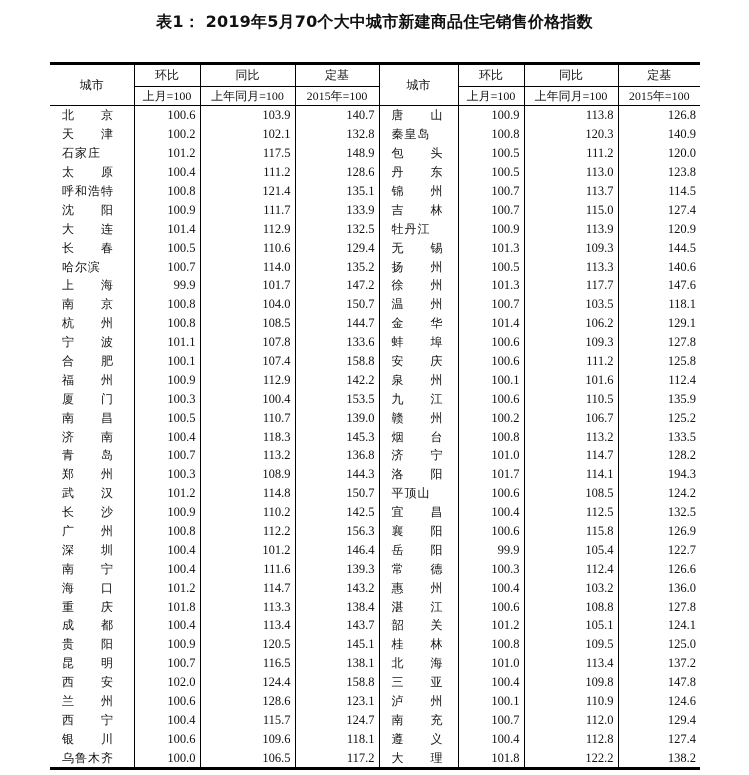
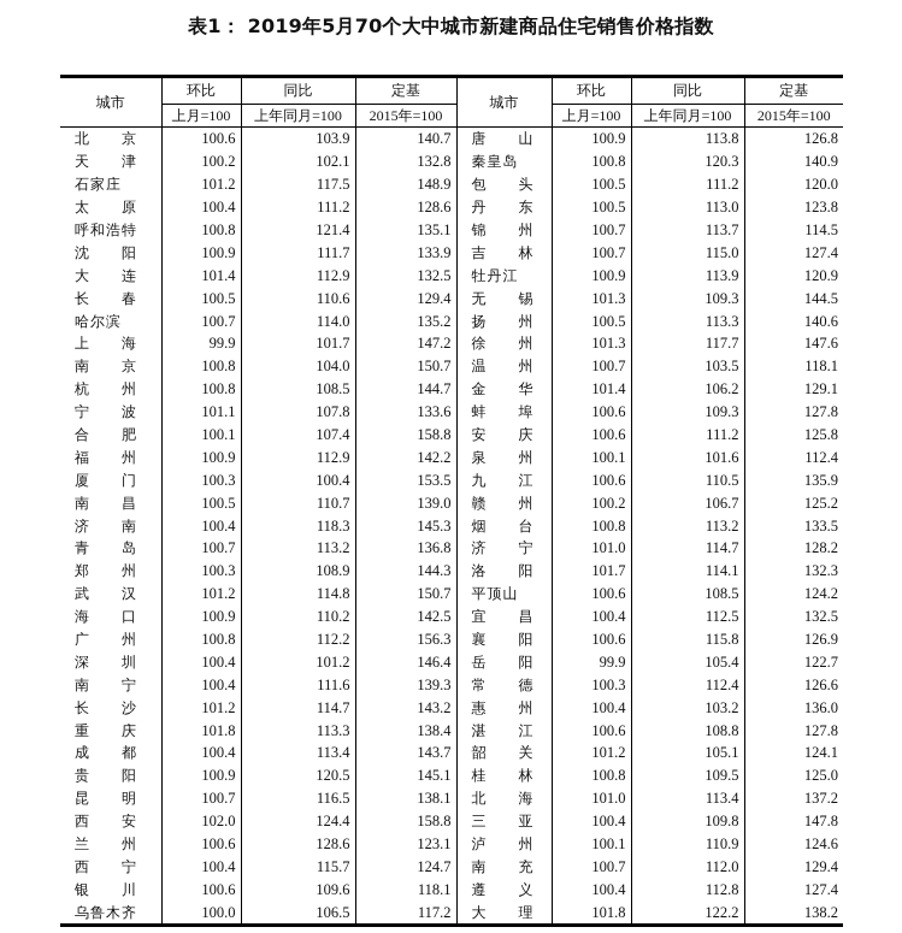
  表1： 2019年5月70个大中城市新建商品住宅销售价格指数
  城市	环比	同比	定基	城市	环比	同比	定基
  上月=100	上年同月=100	2015年=100	上月=100	上年同月=100	2015年=100
  北 京	100.6	103.9	140.7	唐 山	100.9	113.8	126.8
  天 津	100.2	102.1	132.8	秦皇岛	100.8	120.3	140.9
  石家庄	101.2	117.5	148.9	包 头	100.5	111.2	120.0
  太 原	100.4	111.2	128.6	丹 东	100.5	113.0	123.8
  呼和浩特	100.8	121.4	135.1	锦 州	100.7	113.7	114.5
  沈 阳	100.9	111.7	133.9	吉 林	100.7	115.0	127.4
  大 连	101.4	112.9	132.5	牡丹江	100.9	113.9	120.9
  长 春	100.5	110.6	129.4	无 锡	101.3	109.3	144.5
  哈尔滨	100.7	114.0	135.2	扬 州	100.5	113.3	140.6
  上 海	99.9	101.7	147.2	徐 州	101.3	117.7	147.6
  南 京	100.8	104.0	150.7	温 州	100.7	103.5	118.1
  杭 州	100.8	108.5	144.7	金 华	101.4	106.2	129.1
  宁 波	101.1	107.8	133.6	蚌 埠	100.6	109.3	127.8
  合 肥	100.1	107.4	158.8	安 庆	100.6	111.2	125.8
  福 州	100.9	112.9	142.2	泉 州	100.1	101.6	112.4
  厦 门	100.3	100.4	153.5	九 江	100.6	110.5	135.9
  南 昌	100.5	110.7	139.0	赣 州	100.2	106.7	125.2
  济 南	100.4	118.3	145.3	烟 台	100.8	113.2	133.5
  青 岛	100.7	113.2	136.8	济 宁	101.0	114.7	128.2
- 郑 州	100.3	108.9	144.3	洛 阳	101.7	114.1	194.3
+ 郑 州	100.3	108.9	144.3	洛 阳	101.7	114.1	132.3
  武 汉	101.2	114.8	150.7	平顶山	100.6	108.5	124.2
- 长 沙	100.9	110.2	142.5	宜 昌	100.4	112.5	132.5
+ 海 口	100.9	110.2	142.5	宜 昌	100.4	112.5	132.5
  广 州	100.8	112.2	156.3	襄 阳	100.6	115.8	126.9
  深 圳	100.4	101.2	146.4	岳 阳	99.9	105.4	122.7
  南 宁	100.4	111.6	139.3	常 德	100.3	112.4	126.6
- 海 口	101.2	114.7	143.2	惠 州	100.4	103.2	136.0
+ 长 沙	101.2	114.7	143.2	惠 州	100.4	103.2	136.0
  重 庆	101.8	113.3	138.4	湛 江	100.6	108.8	127.8
  成 都	100.4	113.4	143.7	韶 关	101.2	105.1	124.1
  贵 阳	100.9	120.5	145.1	桂 林	100.8	109.5	125.0
  昆 明	100.7	116.5	138.1	北 海	101.0	113.4	137.2
  西 安	102.0	124.4	158.8	三 亚	100.4	109.8	147.8
  兰 州	100.6	128.6	123.1	泸 州	100.1	110.9	124.6
  西 宁	100.4	115.7	124.7	南 充	100.7	112.0	129.4
  银 川	100.6	109.6	118.1	遵 义	100.4	112.8	127.4
  乌鲁木齐	100.0	106.5	117.2	大 理	101.8	122.2	138.2
